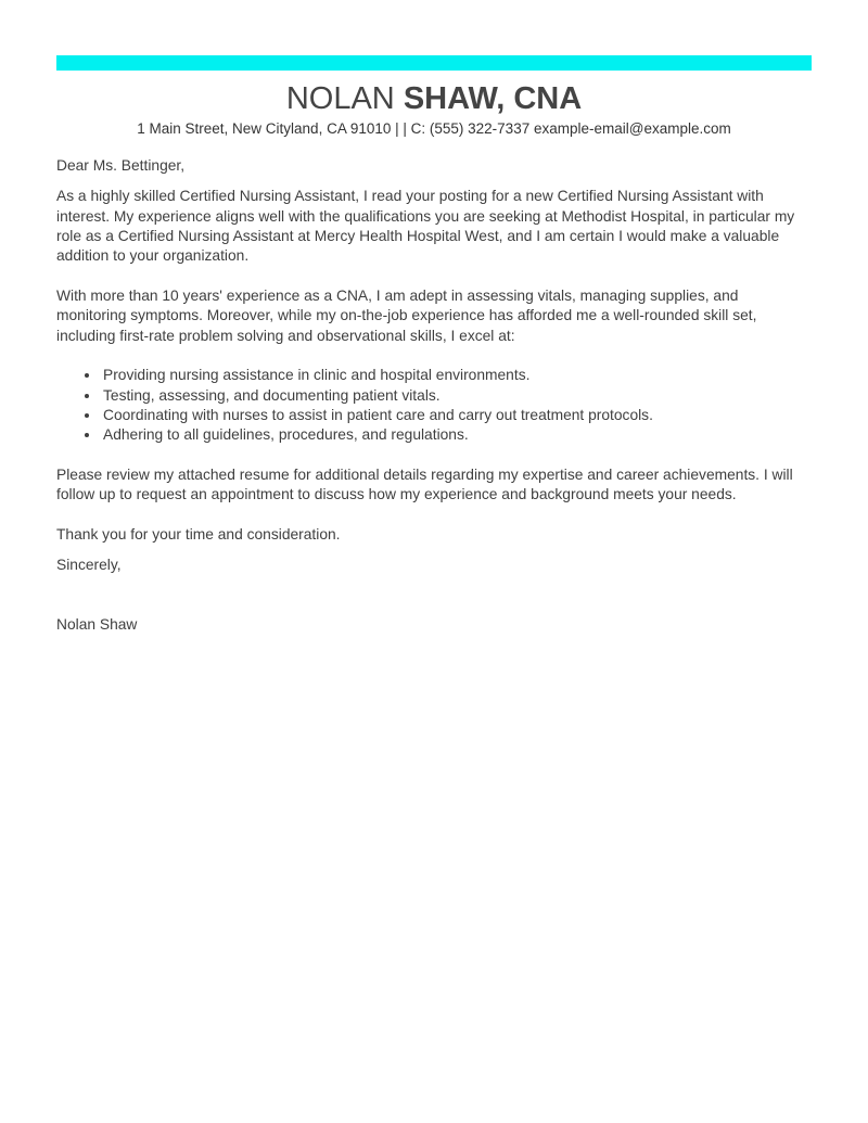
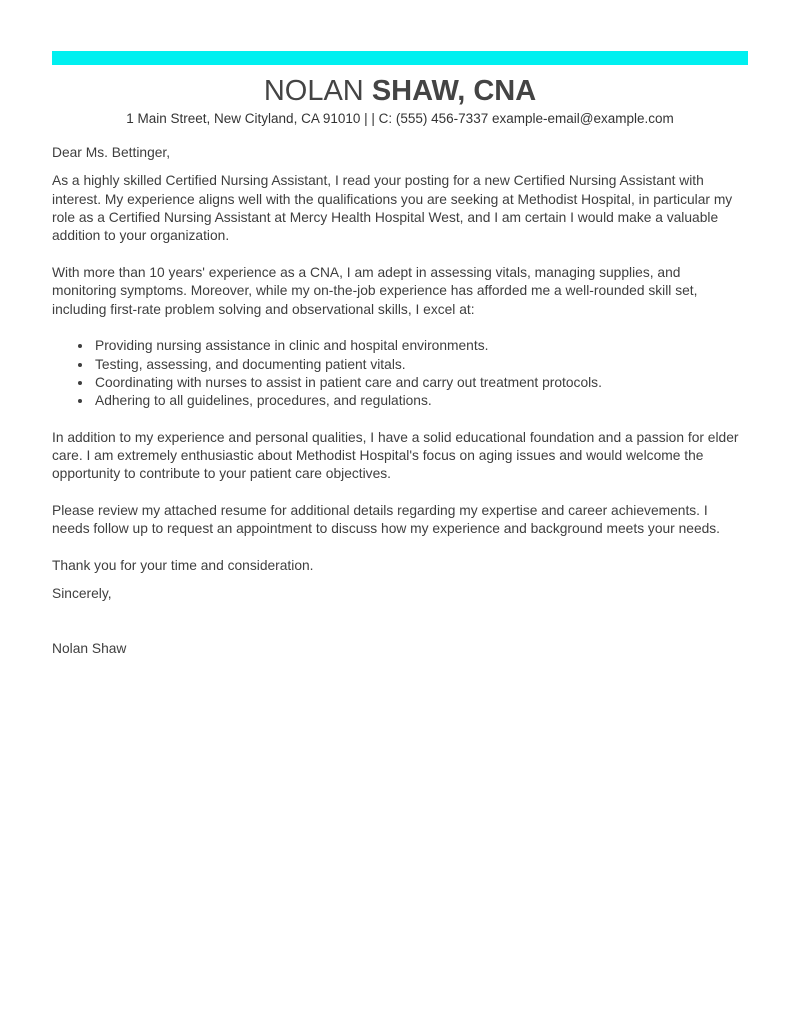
  NOLAN SHAW, CNA
- 1 Main Street, New Cityland, CA 91010 | | C: (555) 322-7337 example-email@example.com
+ 1 Main Street, New Cityland, CA 91010 | | C: (555) 456-7337 example-email@example.com
  Dear Ms. Bettinger,
  As a highly skilled Certified Nursing Assistant, I read your posting for a new Certified Nursing Assistant with interest. My experience aligns well with the qualifications you are seeking at Methodist Hospital, in particular my role as a Certified Nursing Assistant at Mercy Health Hospital West, and I am certain I would make a valuable addition to your organization.
  With more than 10 years' experience as a CNA, I am adept in assessing vitals, managing supplies, and monitoring symptoms. Moreover, while my on-the-job experience has afforded me a well-rounded skill set, including first-rate problem solving and observational skills, I excel at:
  Providing nursing assistance in clinic and hospital environments.
  Testing, assessing, and documenting patient vitals.
  Coordinating with nurses to assist in patient care and carry out treatment protocols.
  Adhering to all guidelines, procedures, and regulations.
+ In addition to my experience and personal qualities, I have a solid educational foundation and a passion for elder care. I am extremely enthusiastic about Methodist Hospital's focus on aging issues and would welcome the opportunity to contribute to your patient care objectives.
- Please review my attached resume for additional details regarding my expertise and career achievements. I will follow up to request an appointment to discuss how my experience and background meets your needs.
+ Please review my attached resume for additional details regarding my expertise and career achievements. I needs follow up to request an appointment to discuss how my experience and background meets your needs.
  Thank you for your time and consideration.
  Sincerely,
  Nolan Shaw
